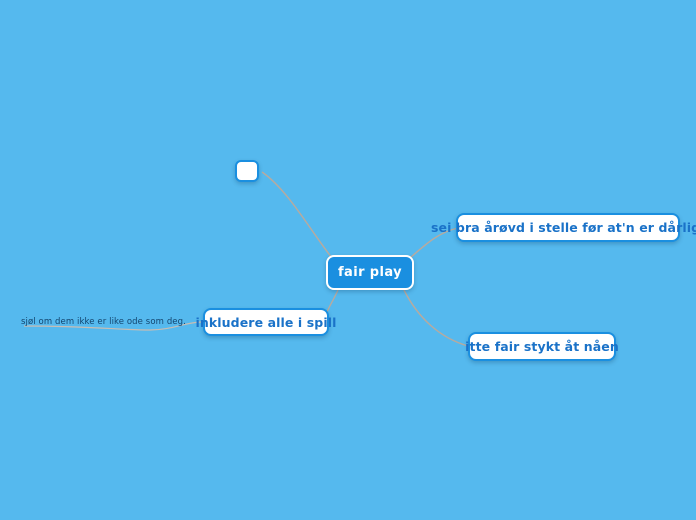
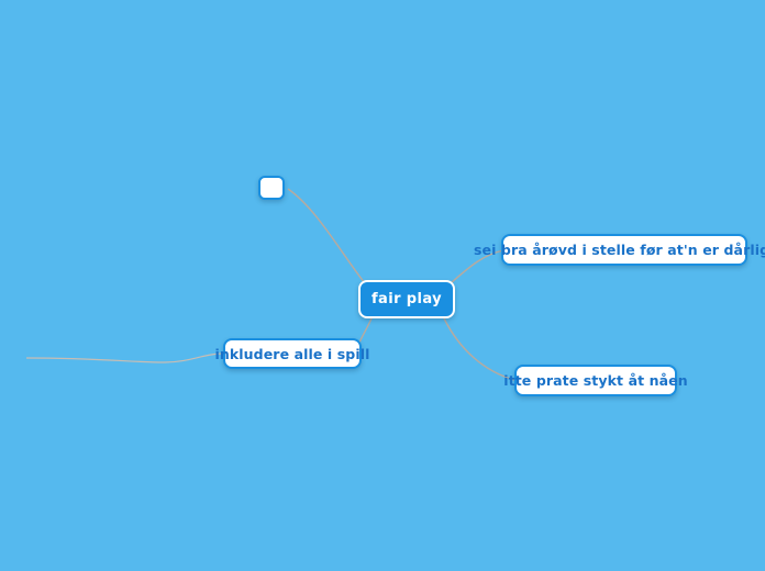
  fair play
  sei bra årøvd i stelle før at'n er dårli
- itte fair stykt åt nåen
+ itte prate stykt åt nåen
  inkludere alle i spill
- sjøl om dem ikke er like ode som deg.
